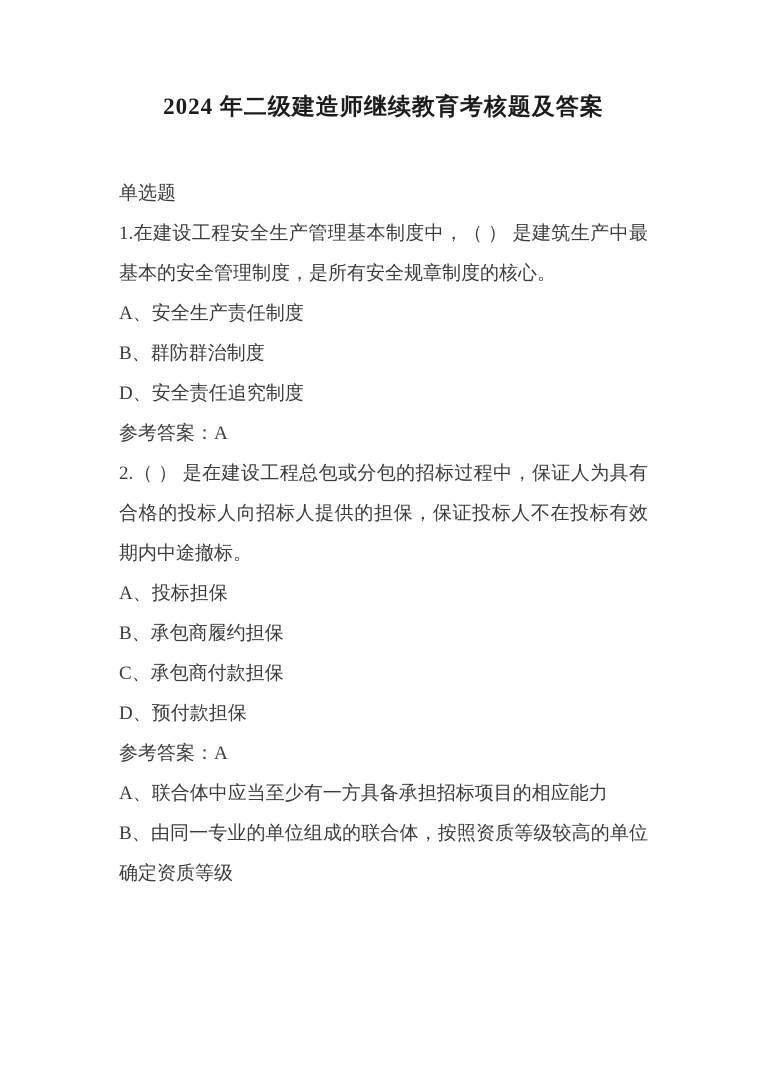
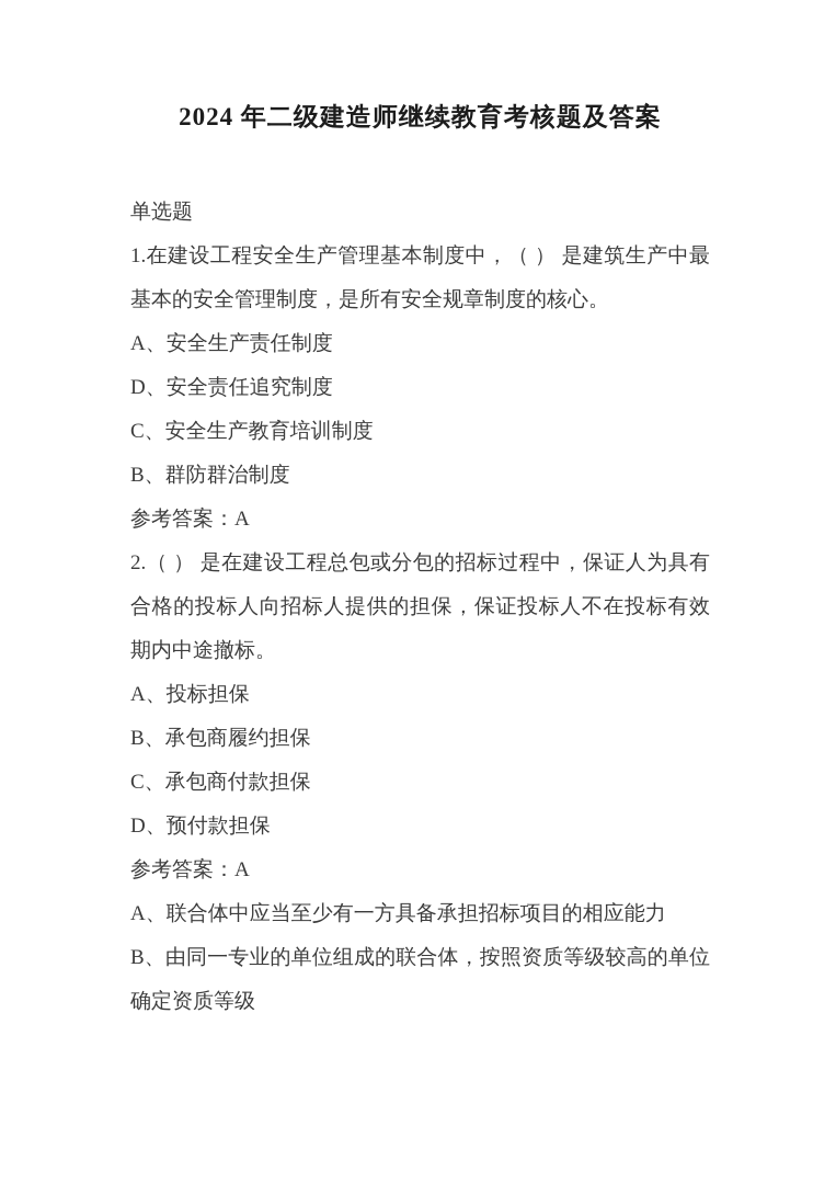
  2024 年二级建造师继续教育考核题及答案
  单选题
  1.在建设工程安全生产管理基本制度中，（ ） 是建筑生产中最基本的安全管理制度，是所有安全规章制度的核心。
  A、安全生产责任制度
- B、群防群治制度
+ D、安全责任追究制度
+ C、安全生产教育培训制度
- D、安全责任追究制度
+ B、群防群治制度
  参考答案：A
  2.（ ） 是在建设工程总包或分包的招标过程中，保证人为具有合格的投标人向招标人提供的担保，保证投标人不在投标有效期内中途撤标。
  A、投标担保
  B、承包商履约担保
  C、承包商付款担保
  D、预付款担保
  参考答案：A
  A、联合体中应当至少有一方具备承担招标项目的相应能力
  B、由同一专业的单位组成的联合体，按照资质等级较高的单位确定资质等级
